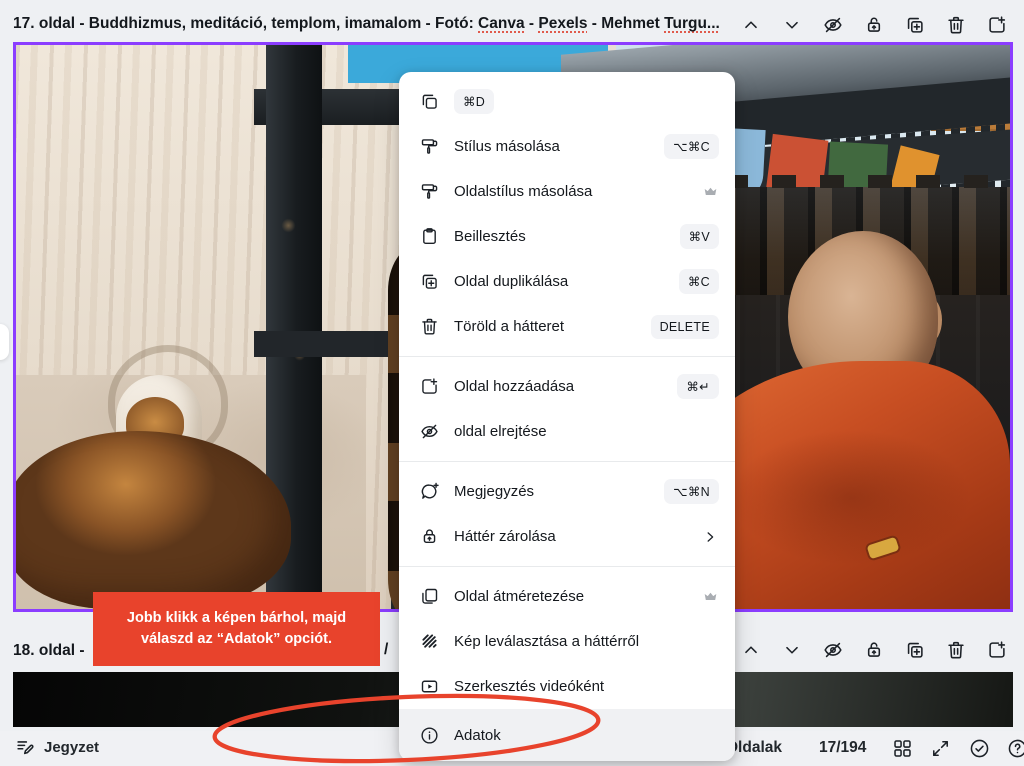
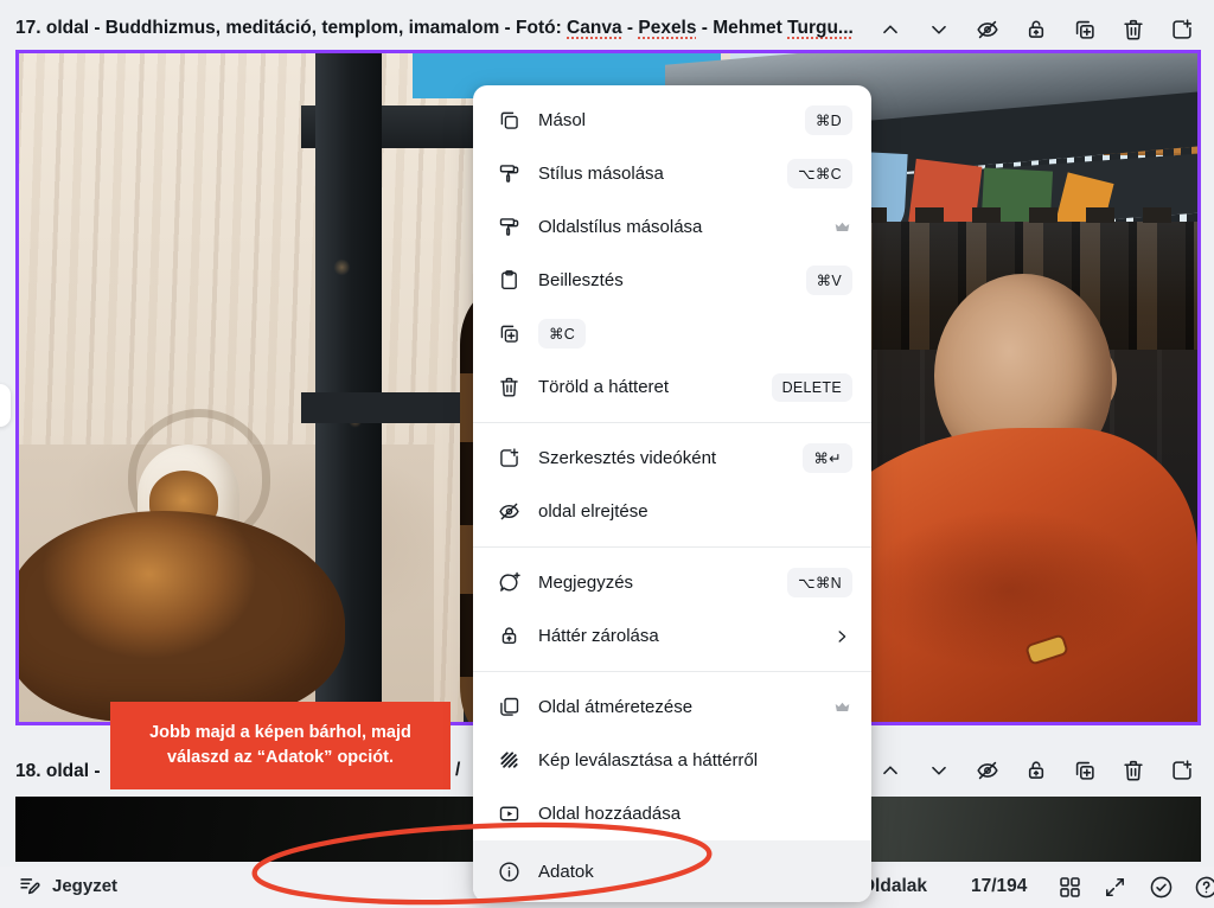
  17. oldal - Buddhizmus, meditáció, templom, imamalom - Fotó: Canva - Pexels - Mehmet Turgu...
- Jobb klikk a képen bárhol, majd
+ Jobb majd a képen bárhol, majd
  válaszd az “Adatok” opciót.
  18. oldal -
  /
  Jegyzet
  ldalak
  17/194
+ Másol
  ⌘D
  Stílus másolása
  ⌥⌘C
  Oldalstílus másolása
  Beillesztés
  ⌘V
- Oldal duplikálása
  ⌘C
  Töröld a hátteret
  DELETE
- Oldal hozzáadása
+ Szerkesztés videóként
  ⌘↵
  oldal elrejtése
  Megjegyzés
  ⌥⌘N
  Háttér zárolása
  Oldal átméretezése
  Kép leválasztása a háttérről
- Szerkesztés videóként
+ Oldal hozzáadása
  Adatok
